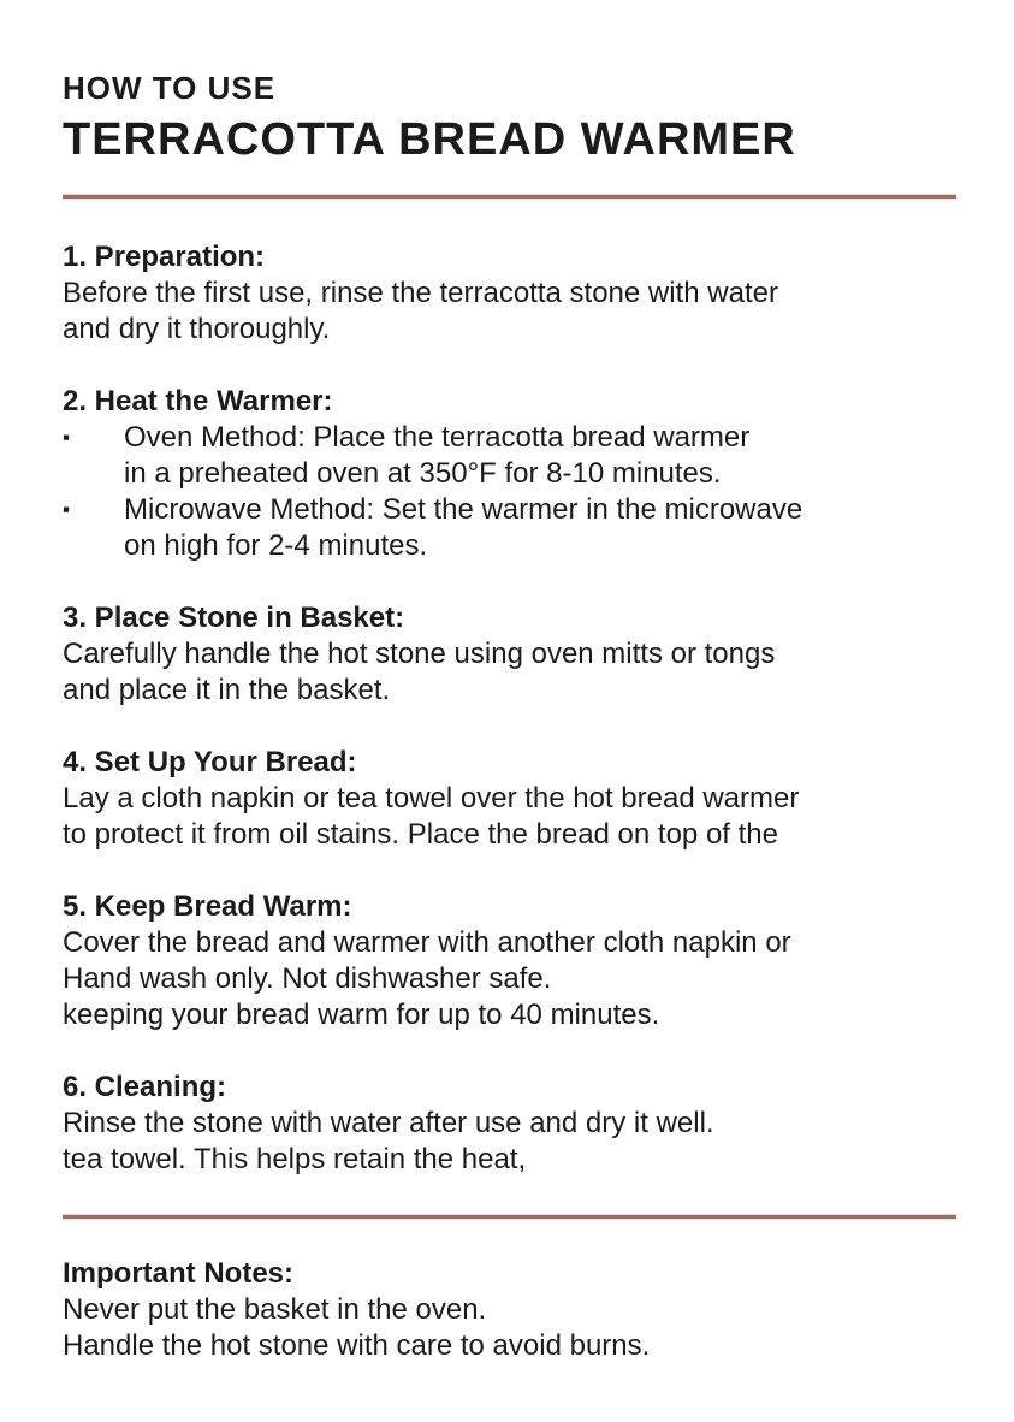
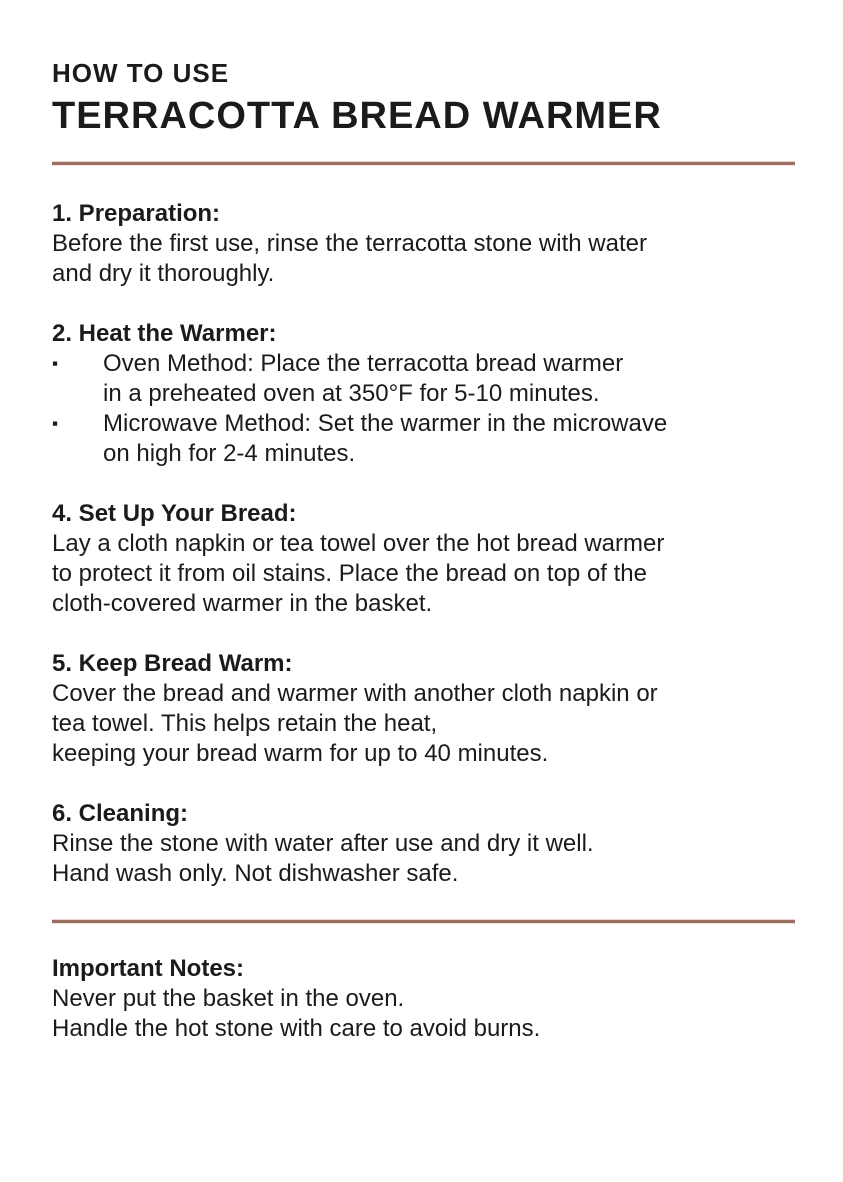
  HOW TO USE
  TERRACOTTA BREAD WARMER
  1. Preparation:
  Before the first use, rinse the terracotta stone with water
  and dry it thoroughly.
  2. Heat the Warmer:
  ▪
  Oven Method: Place the terracotta bread warmer
- in a preheated oven at 350°F for 8-10 minutes.
+ in a preheated oven at 350°F for 5-10 minutes.
  ▪
  Microwave Method: Set the warmer in the microwave
  on high for 2-4 minutes.
- 3. Place Stone in Basket:
- Carefully handle the hot stone using oven mitts or tongs
- and place it in the basket.
  4. Set Up Your Bread:
  Lay a cloth napkin or tea towel over the hot bread warmer
  to protect it from oil stains. Place the bread on top of the
+ cloth-covered warmer in the basket.
  5. Keep Bread Warm:
  Cover the bread and warmer with another cloth napkin or
- Hand wash only. Not dishwasher safe.
+ tea towel. This helps retain the heat,
  keeping your bread warm for up to 40 minutes.
  6. Cleaning:
  Rinse the stone with water after use and dry it well.
- tea towel. This helps retain the heat,
+ Hand wash only. Not dishwasher safe.
  Important Notes:
  Never put the basket in the oven.
  Handle the hot stone with care to avoid burns.
